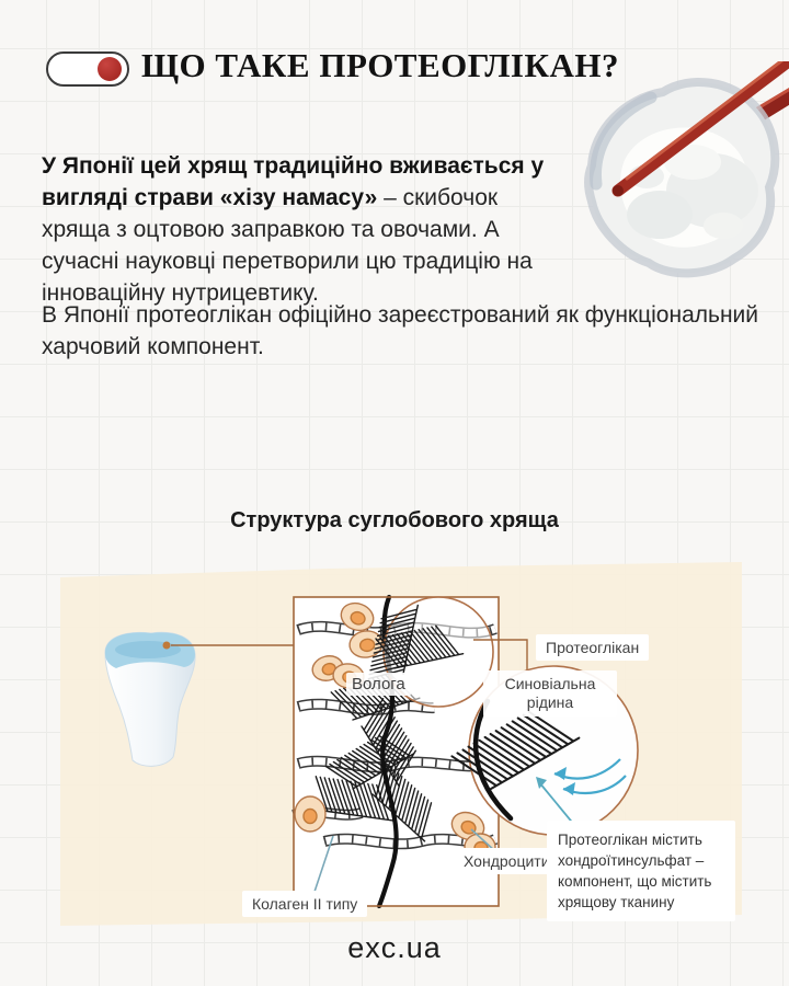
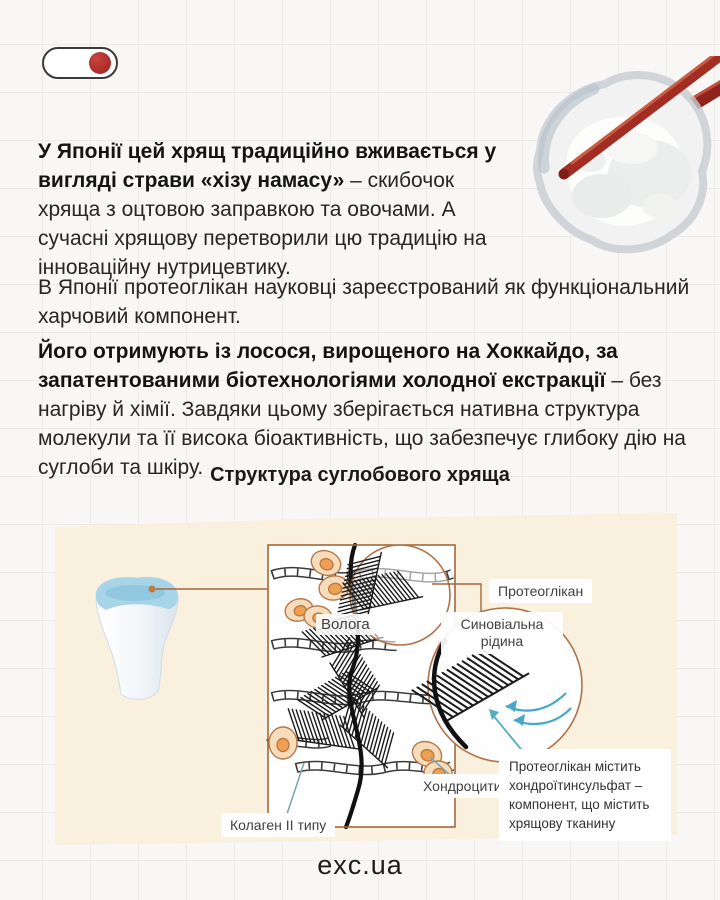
- ЩО ТАКЕ ПРОТЕОГЛІКАН?
- У Японії цей хрящ традиційно вживається у вигляді страви «хізу намасу» – скибочок хряща з оцтовою заправкою та овочами. А сучасні науковці перетворили цю традицію на інноваційну нутрицевтику.
+ У Японії цей хрящ традиційно вживається у вигляді страви «хізу намасу» – скибочок хряща з оцтовою заправкою та овочами. А сучасні хрящову перетворили цю традицію на інноваційну нутрицевтику.
- В Японії протеоглікан офіційно зареєстрований як функціональний харчовий компонент.
+ В Японії протеоглікан науковці зареєстрований як функціональний харчовий компонент.
+ Його отримують із лосося, вирощеного на Хоккайдо, за запатентованими біотехнологіями холодної екстракції – без нагріву й хімії. Завдяки цьому зберігається нативна структура молекули та її висока біоактивність, що забезпечує глибоку дію на суглоби та шкіру.
  Структура суглобового хряща
  Волога
  Протеоглікан
  Синовіальна рідина
  Хондроцити
  Колаген II типу
  Протеоглікан містить хондроїтинсульфат – компонент, що містить хрящову тканину
  exc.ua
